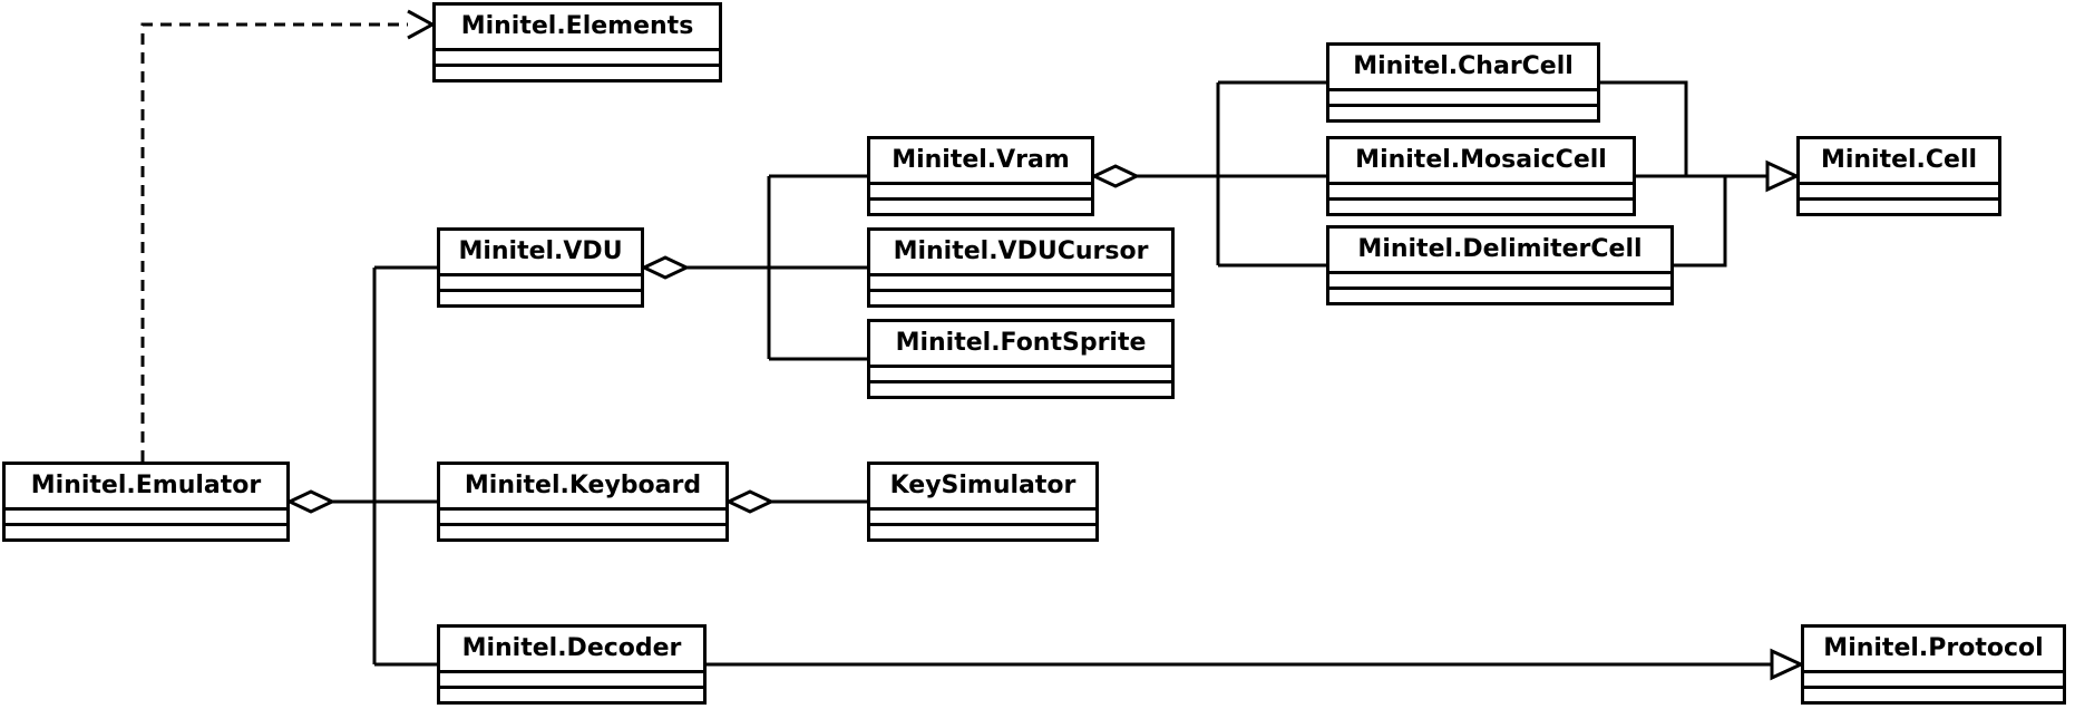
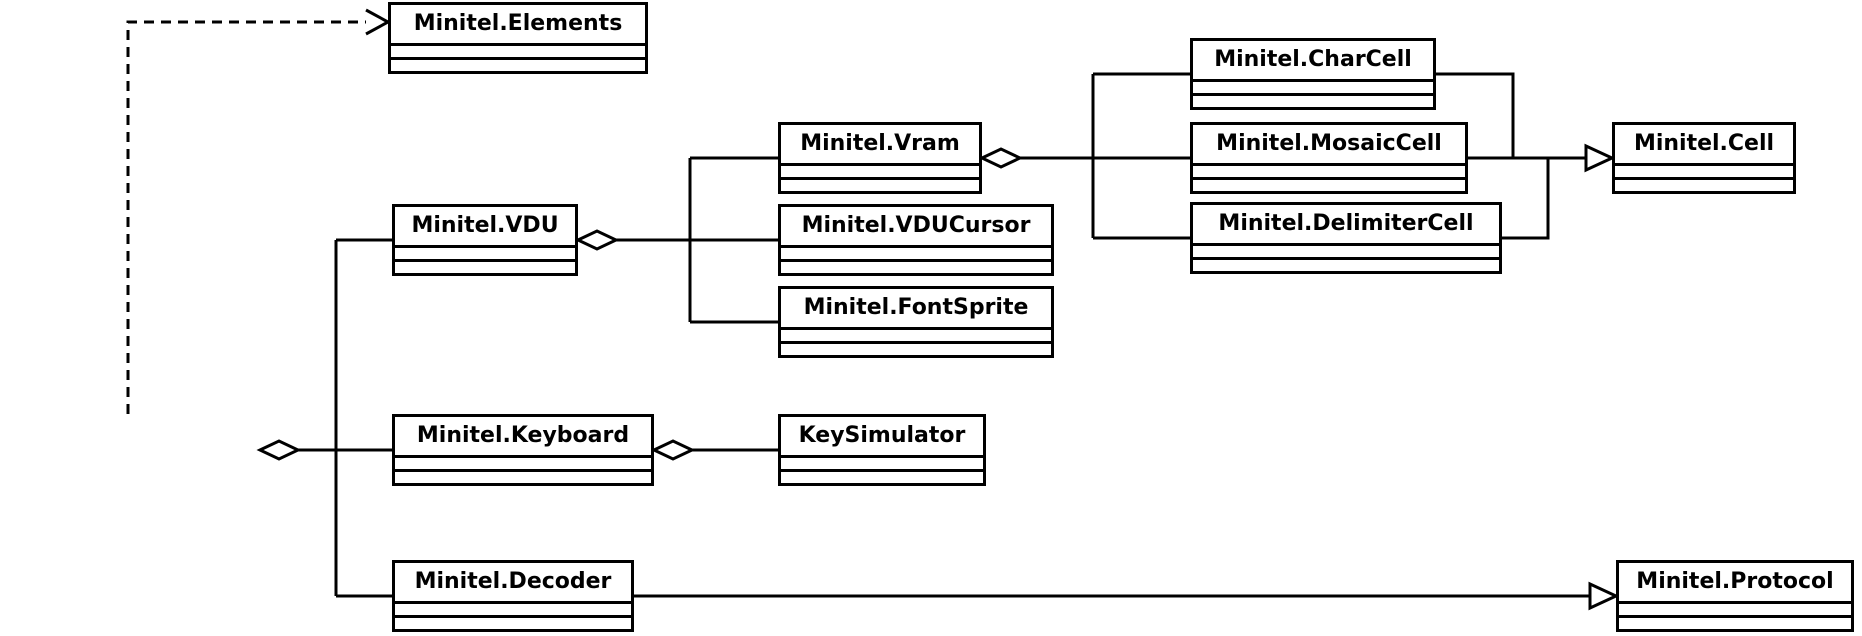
- Minitel.Emulator
  Minitel.Elements
  Minitel.VDU
  Minitel.Vram
  Minitel.VDUCursor
  Minitel.FontSprite
  Minitel.CharCell
  Minitel.MosaicCell
  Minitel.DelimiterCell
  Minitel.Cell
  Minitel.Keyboard
  KeySimulator
  Minitel.Decoder
  Minitel.Protocol
